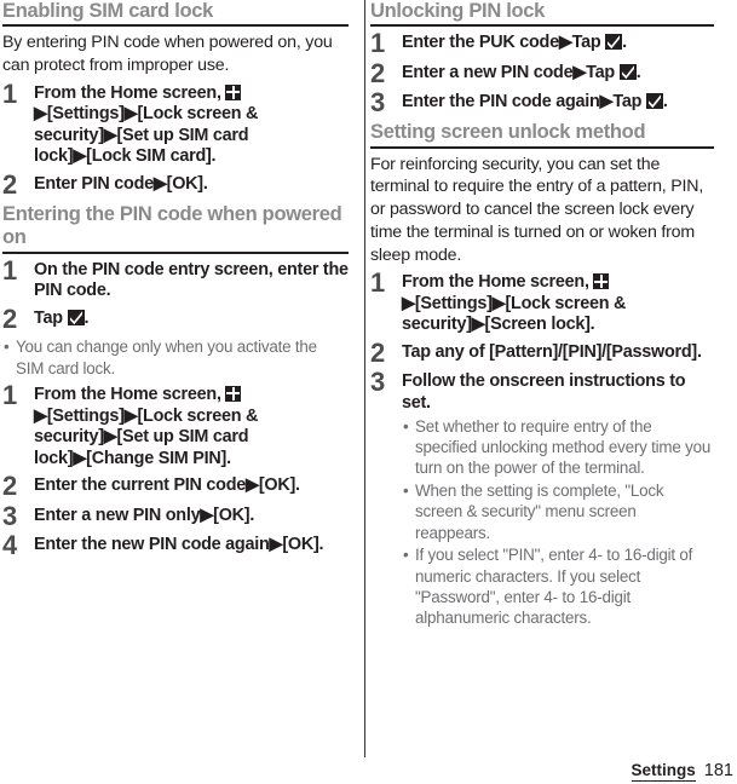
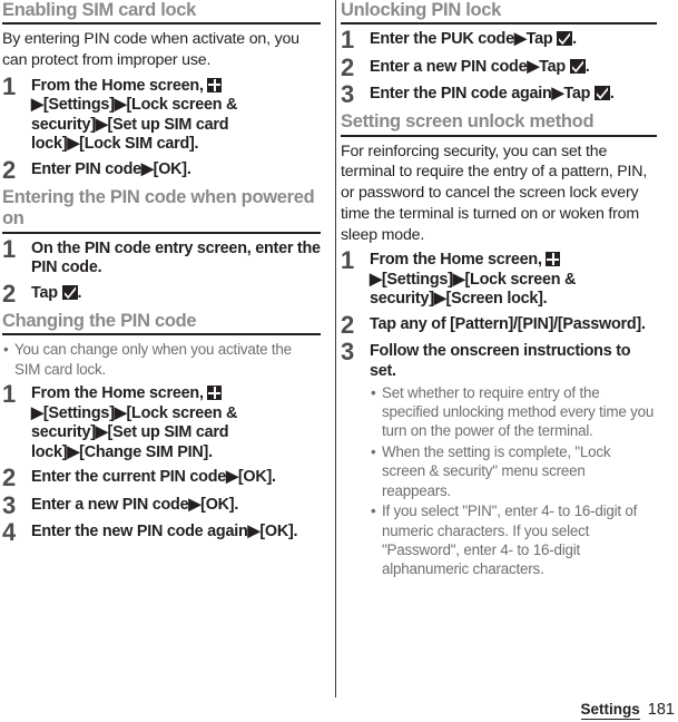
  Enabling SIM card lock
- By entering PIN code when powered on, you can protect from improper use.
+ By entering PIN code when activate on, you can protect from improper use.
  1
  From the Home screen, ▶[Settings]▶[Lock screen & security]▶[Set up SIM card lock]▶[Lock SIM card].
  2
  Enter PIN code▶[OK].
  Entering the PIN code when powered on
  1
  On the PIN code entry screen, enter the PIN code.
  2
  Tap .
+ Changing the PIN code
  •
  You can change only when you activate the SIM card lock.
  1
  From the Home screen, ▶[Settings]▶[Lock screen & security]▶[Set up SIM card lock]▶[Change SIM PIN].
  2
  Enter the current PIN code▶[OK].
  3
- Enter a new PIN only▶[OK].
+ Enter a new PIN code▶[OK].
  4
  Enter the new PIN code again▶[OK].
  Unlocking PIN lock
  1
  Enter the PUK code▶Tap .
  2
  Enter a new PIN code▶Tap .
  3
  Enter the PIN code again▶Tap .
  Setting screen unlock method
  For reinforcing security, you can set the terminal to require the entry of a pattern, PIN, or password to cancel the screen lock every time the terminal is turned on or woken from sleep mode.
  1
  From the Home screen, ▶[Settings]▶[Lock screen & security]▶[Screen lock].
  2
  Tap any of [Pattern]/[PIN]/[Password].
  3
  Follow the onscreen instructions to set.
  •
  Set whether to require entry of the specified unlocking method every time you turn on the power of the terminal.
  •
  When the setting is complete, "Lock screen & security" menu screen reappears.
  •
  If you select "PIN", enter 4- to 16-digit of numeric characters. If you select "Password", enter 4- to 16-digit alphanumeric characters.
  Settings
  181
